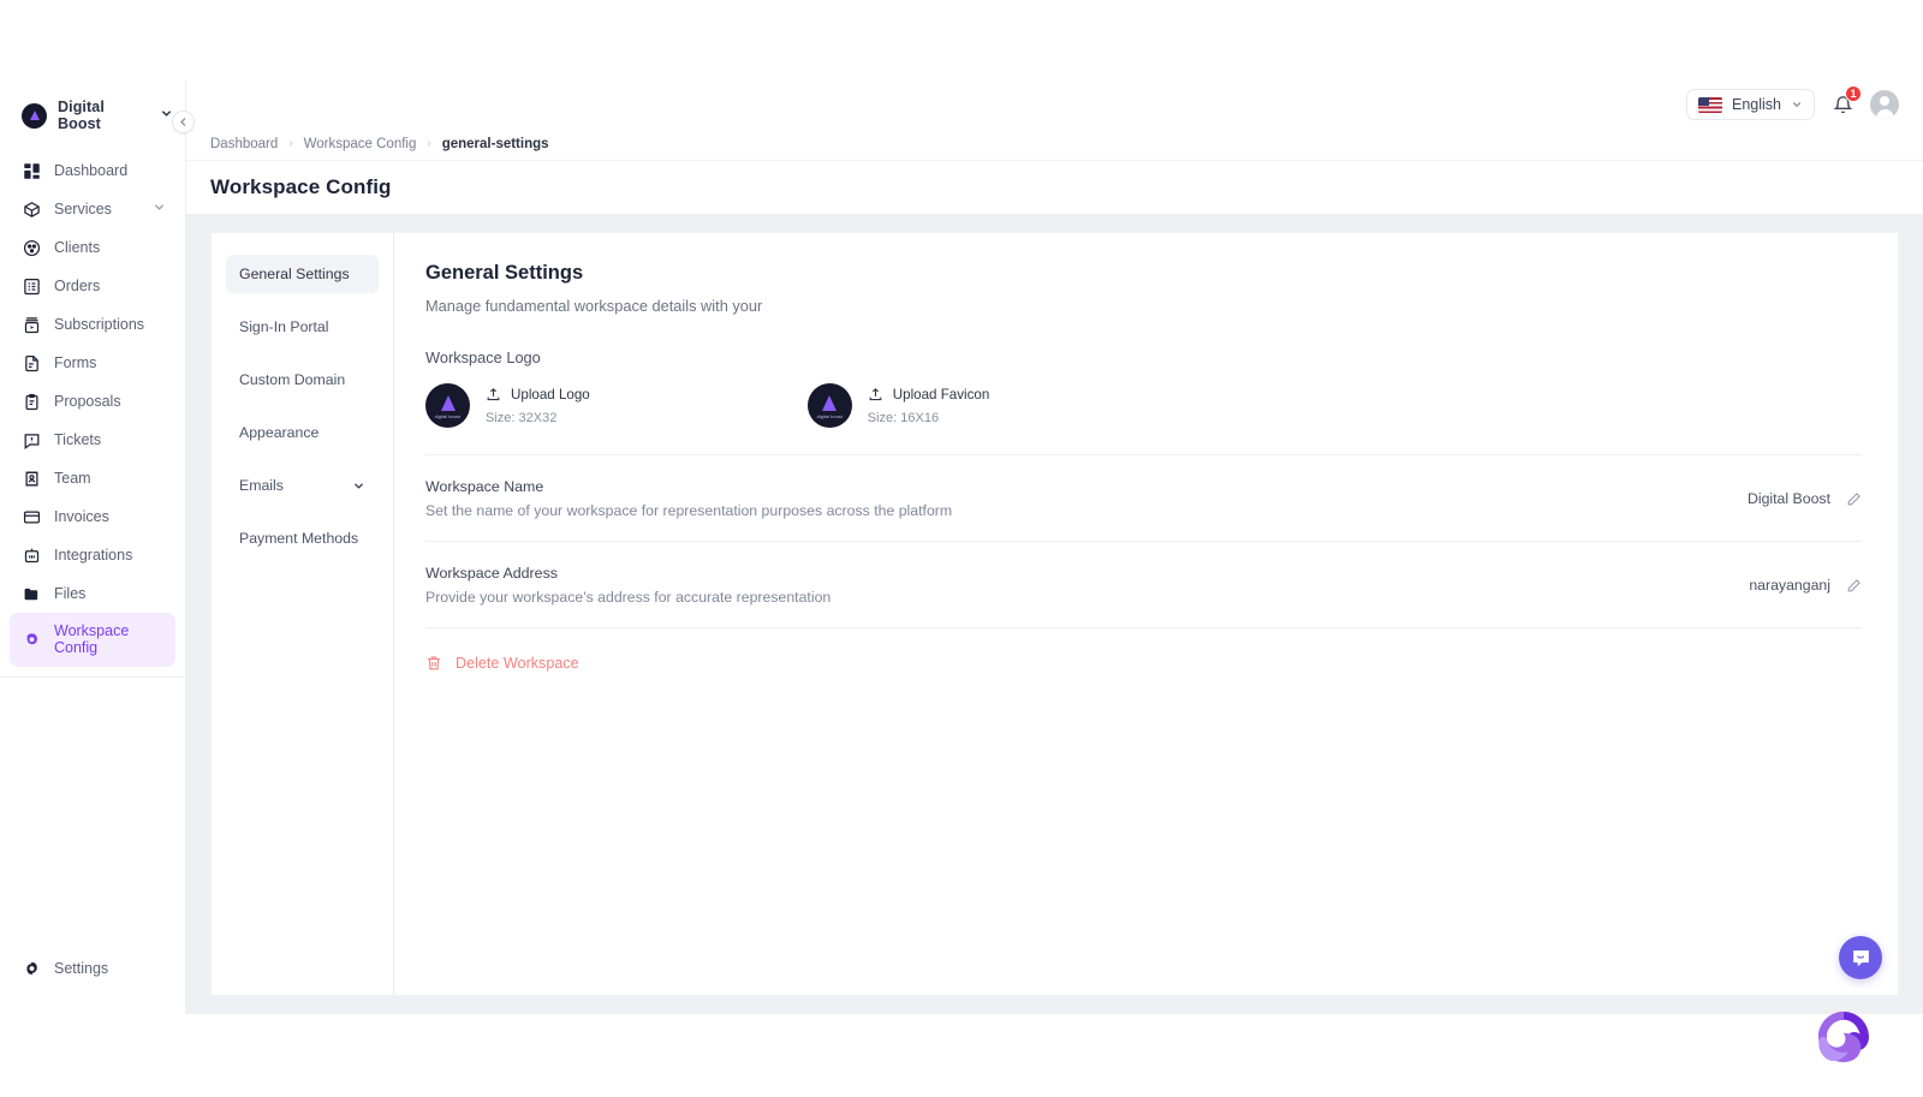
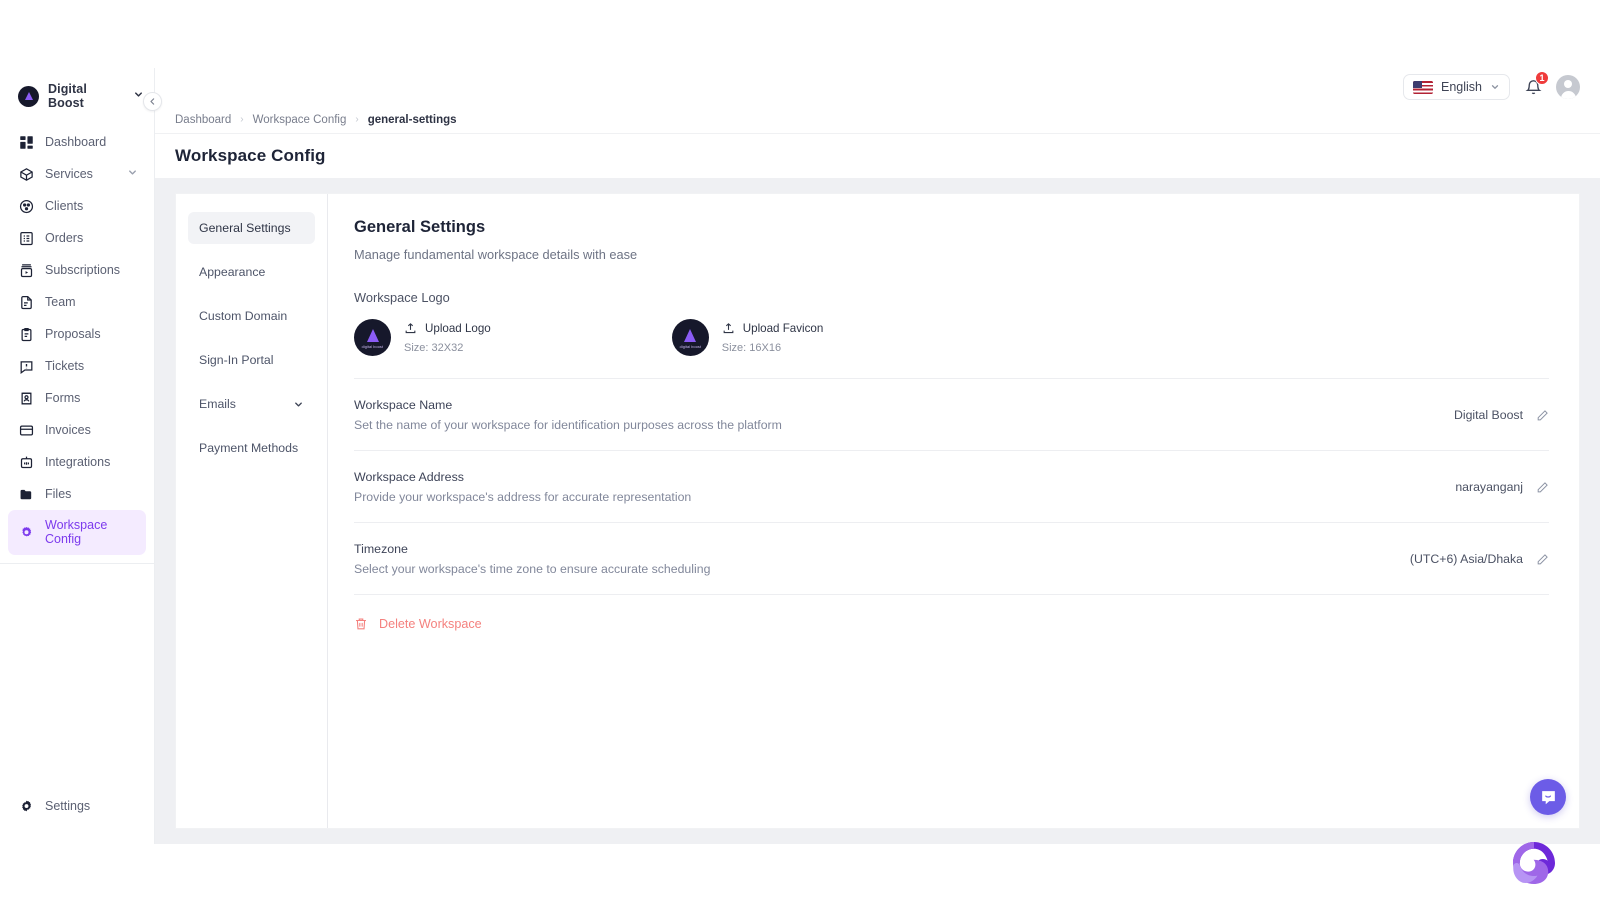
  Digital Boost
  Dashboard
  Services
  Clients
  Orders
  Subscriptions
- Forms
+ Team
  Proposals
  Tickets
- Team
+ Forms
  Invoices
  Integrations
  Files
  Workspace Config
  Settings
  English
  1
  Dashboard
  ›
  Workspace Config
  ›
  general-settings
  Workspace Config
  General Settings
- Sign-In Portal
+ Appearance
  Custom Domain
- Appearance
+ Sign-In Portal
  Emails
  Payment Methods
  General Settings
- Manage fundamental workspace details with your
+ Manage fundamental workspace details with ease
  Workspace Logo
  Upload Logo
  Size: 32X32
  Upload Favicon
  Size: 16X16
  Workspace Name
- Set the name of your workspace for representation purposes across the platform
+ Set the name of your workspace for identification purposes across the platform
  Digital Boost
  Workspace Address
  Provide your workspace's address for accurate representation
  narayanganj
+ Timezone
+ Select your workspace's time zone to ensure accurate scheduling
+ (UTC+6) Asia/Dhaka
  Delete Workspace
